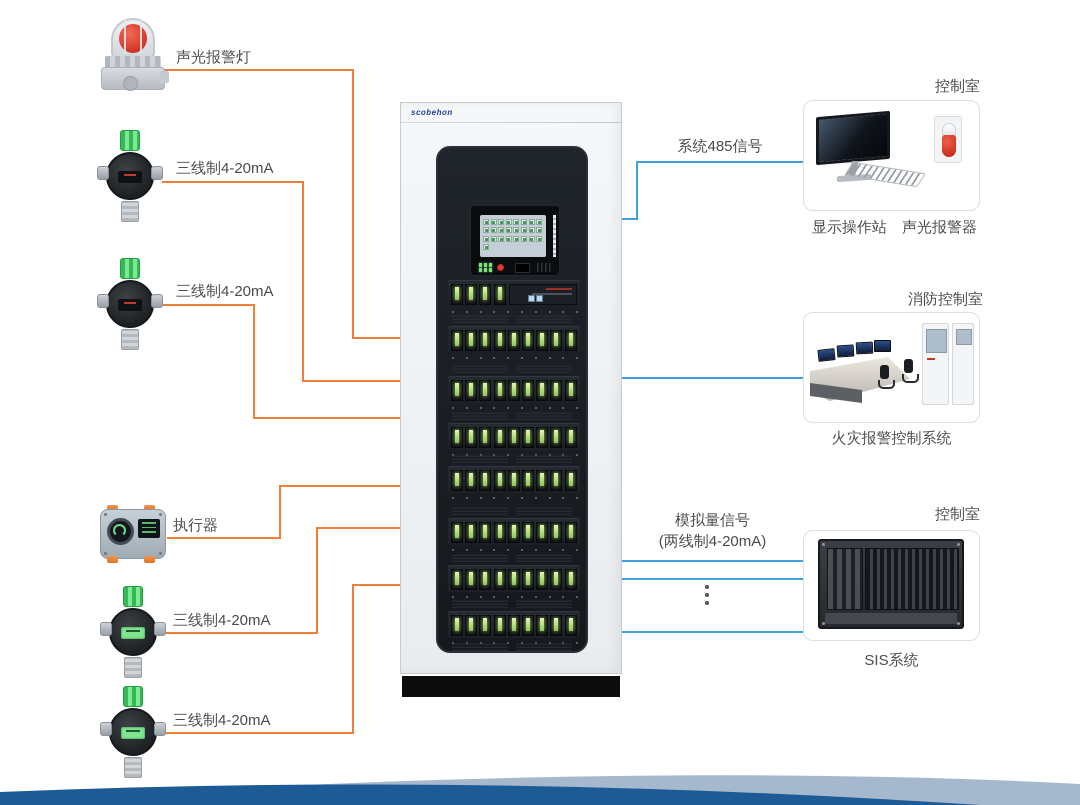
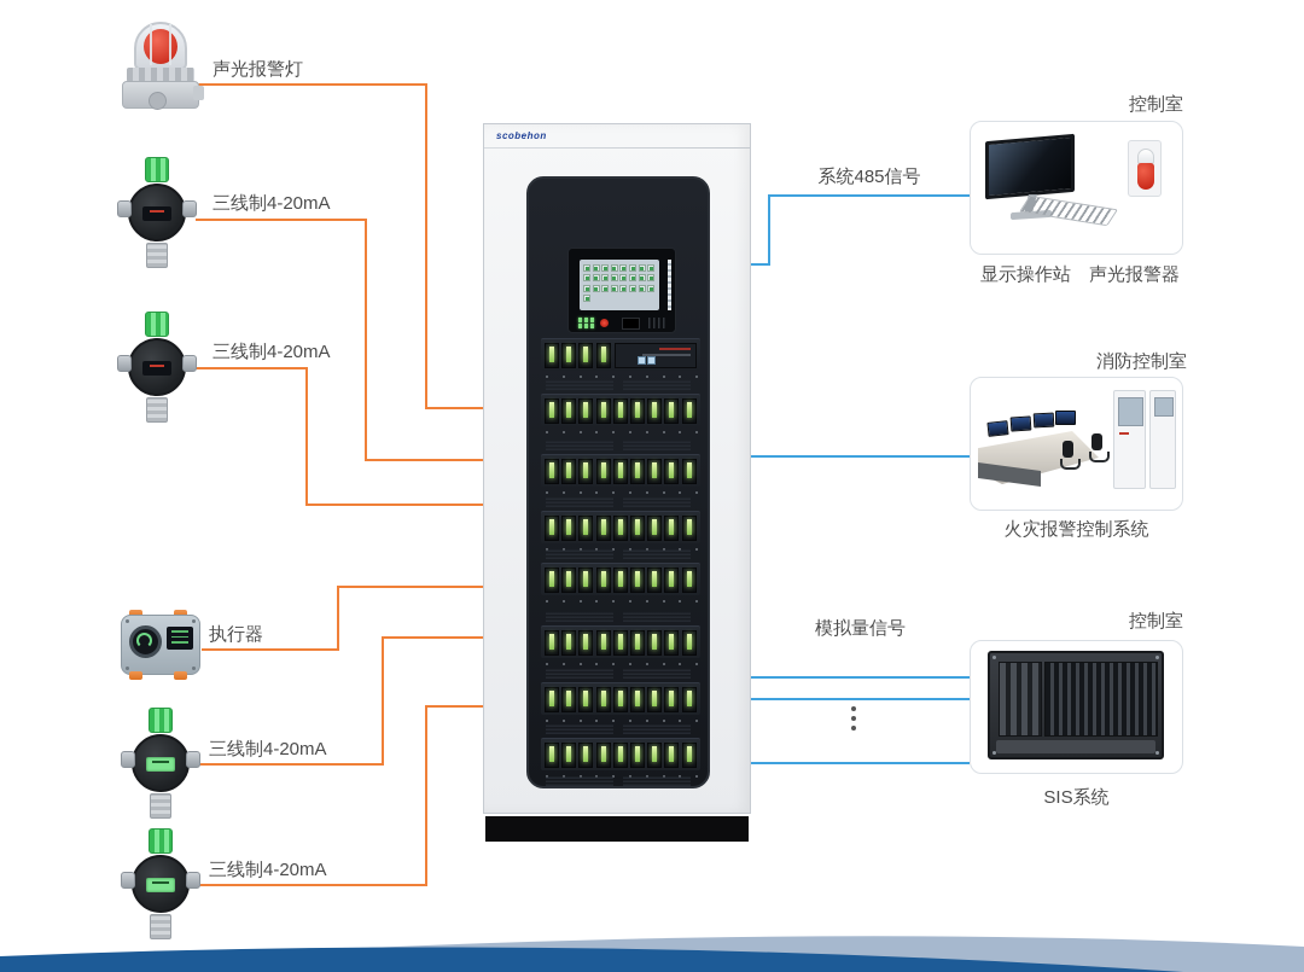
  声光报警灯
  三线制4-20mA
  三线制4-20mA
  执行器
  三线制4-20mA
  三线制4-20mA
  scobehon
  系统485信号
  模拟量信号
- (两线制4-20mA)
  控制室
  显示操作站
  声光报警器
  消防控制室
  火灾报警控制系统
  控制室
  SIS系统
